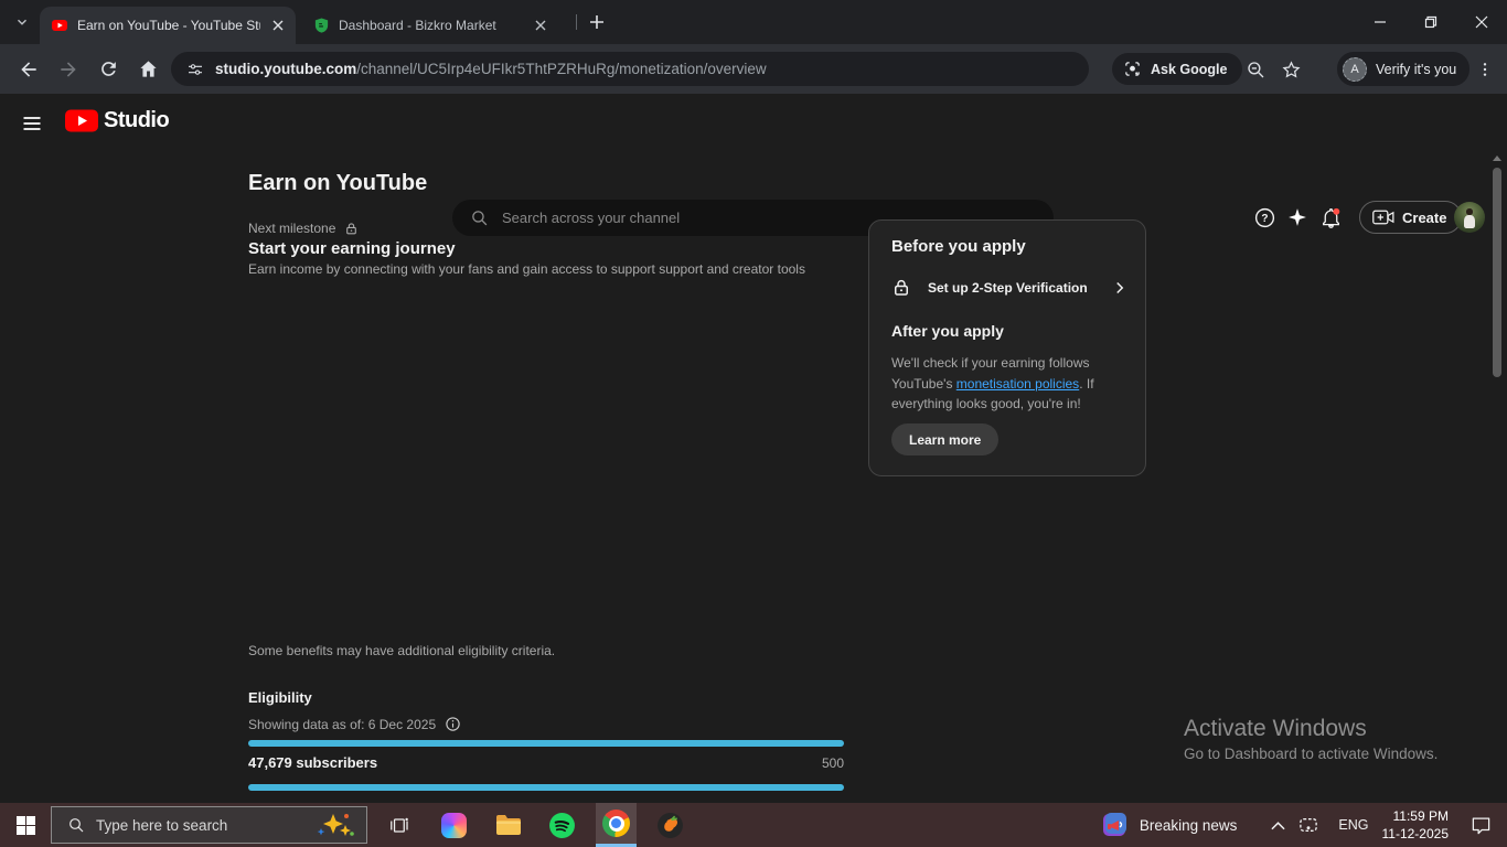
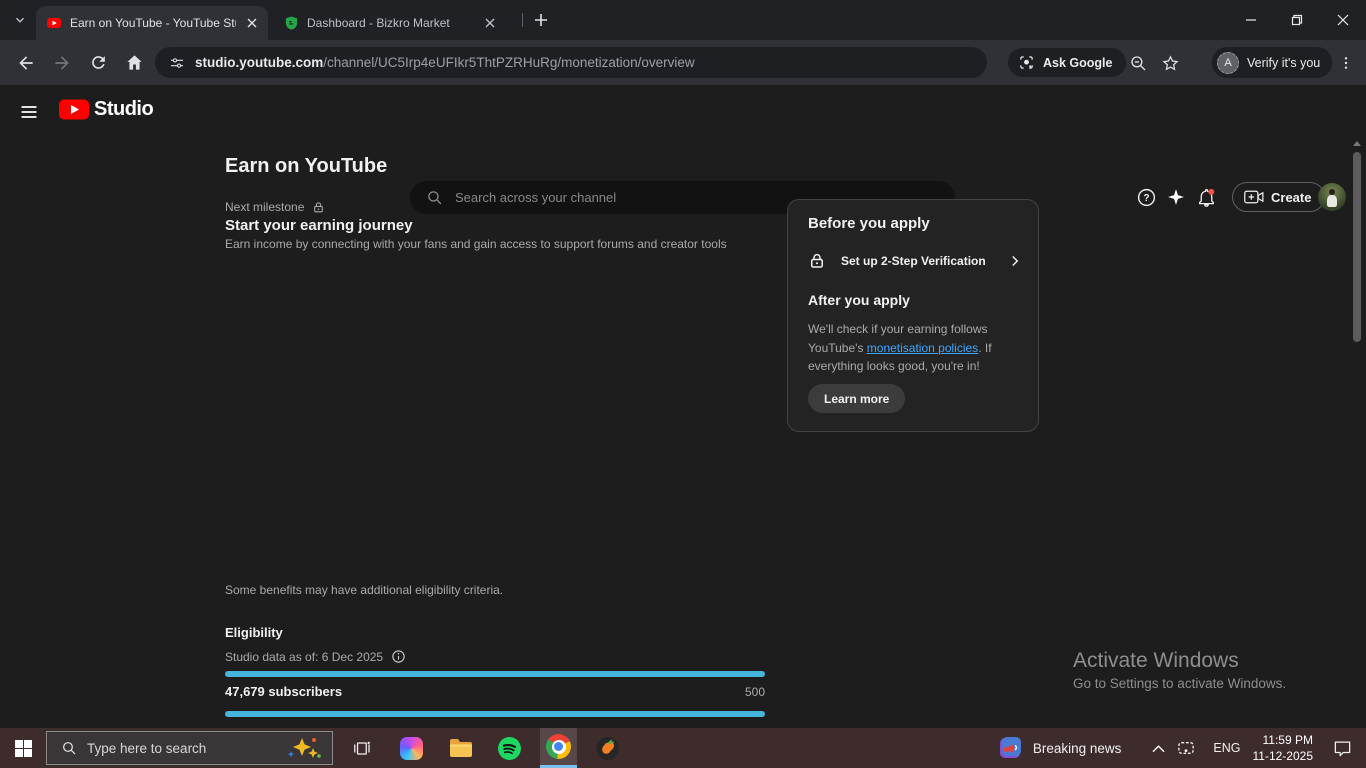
  Earn on YouTube - YouTube St
  Dashboard - Bizkro Market
  studio.youtube.com/channel/UC5Irp4eUFIkr5ThtPZRHuRg/monetization/overview
  Ask Google
  A
  Verify it's you
  Studio
  Search across your channel
  ?
  Create
  Earn on YouTube
  Next milestone
  Start your earning journey
- Earn income by connecting with your fans and gain access to support support and creator tools
+ Earn income by connecting with your fans and gain access to support forums and creator tools
  Some benefits may have additional eligibility criteria.
  Eligibility
- Showing data as of: 6 Dec 2025
+ Studio data as of: 6 Dec 2025
  47,679 subscribers
  500
  Before you apply
  Set up 2-Step Verification
  After you apply
  We'll check if your earning follows YouTube's monetisation policies. If everything looks good, you're in!
  Learn more
  Activate Windows
- Go to Dashboard to activate Windows.
+ Go to Settings to activate Windows.
  Type here to search
  Breaking news
  ENG
  11:59 PM
  11-12-2025
